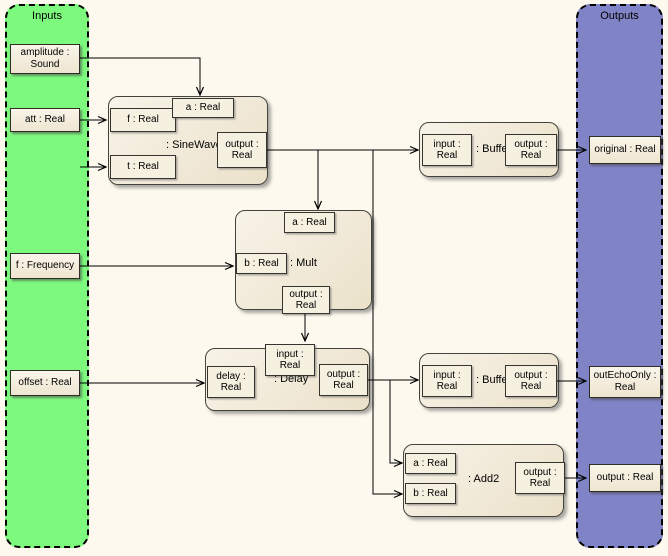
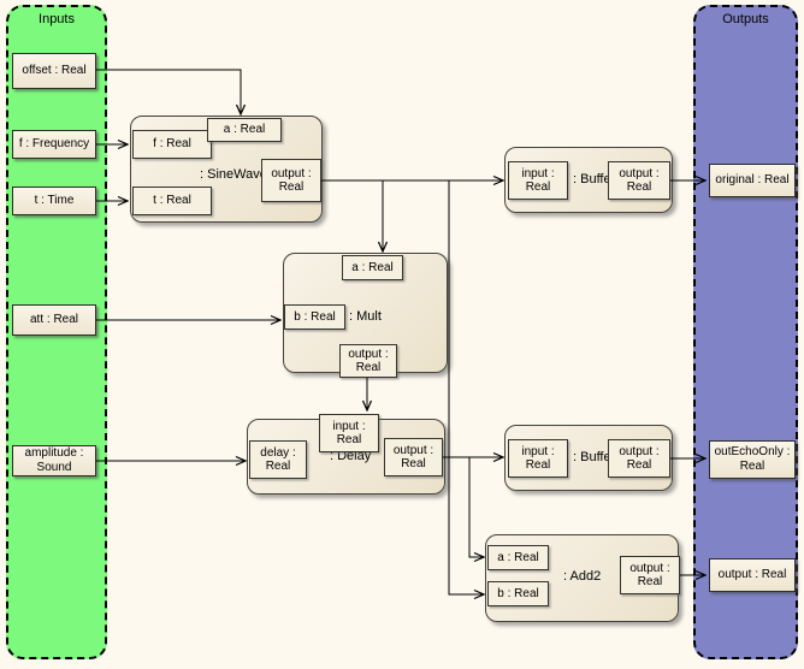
  Inputs
- amplitude : Sound
+ offset : Real
- att : Real
+ f : Frequency
+ t : Time
- f : Frequency
+ att : Real
- offset : Real
+ amplitude : Sound
  Outputs
  original : Real
  outEchoOnly : Real
  output : Real
  : SineWav
  f : Real
  t : Real
  a : Real
  output : Real
  : Mult
  a : Real
  b : Real
  output : Real
  : Delay
  input : Real
  delay : Real
  output : Real
  : Buff
  input : Real
  output : Real
  : Buff
  input : Real
  output : Real
  : Add2
  a : Real
  b : Real
  output : Real
